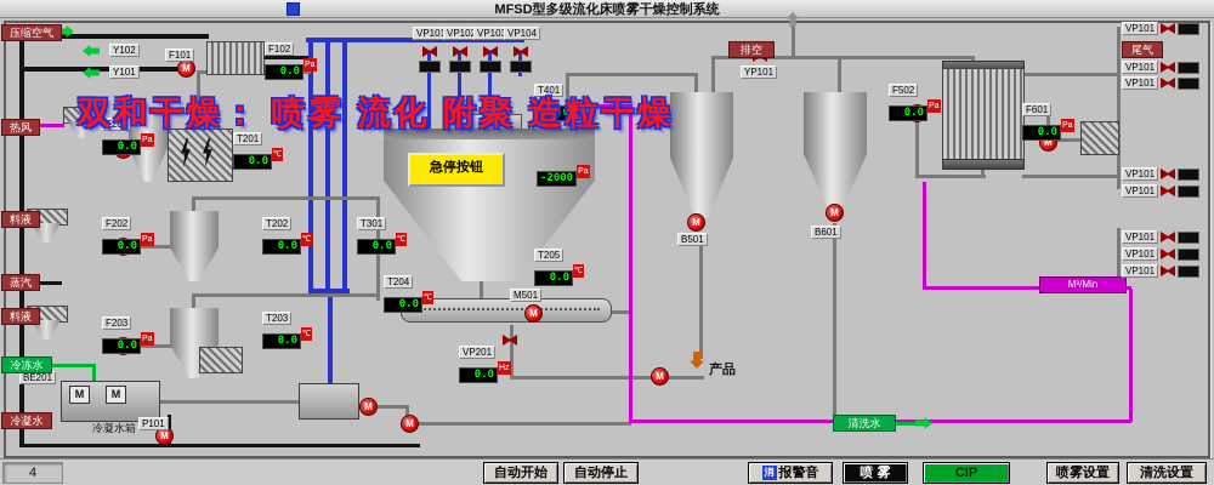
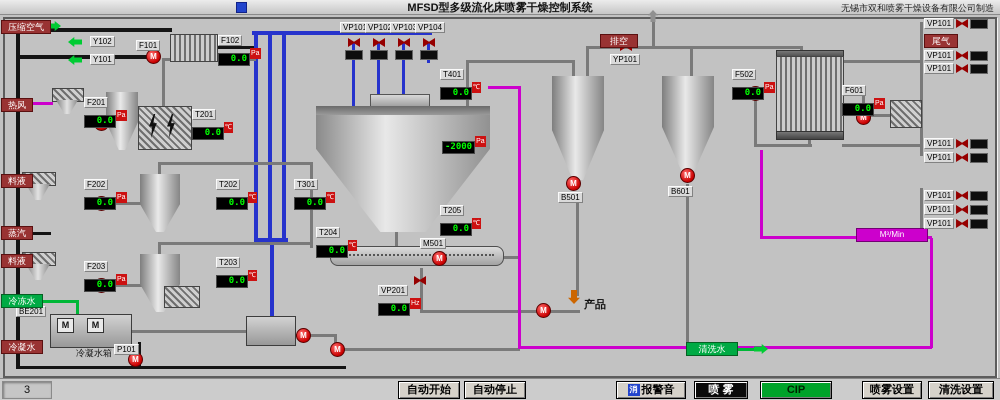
  MFSD型多级流化床喷雾干燥控制系统
+ 无锡市双和喷雾干燥设备有限公司制造
  M
  M
- 双和干燥： 喷雾 流化 附聚 造粒干燥
- 急停按钮
  -2000
  F102
  F201
  T201
  0.0
  F202
  T202
  0.0
  F203
  T203
  0.0
  T301
  0.0
  T204
  0.0
  T401
  0.0
  T205
  0.0
  VP201
  F502
  F601
  VP10
  VP10
  VP10
  VP104
  Y102
  Y101
  F101
  M
  M501
  M
  M
  B501
  M
  B601
  M
  M
  M
  M
  P101
  M
  BE201
  YP101
  压缩空气
  热风
  料液
  蒸汽
  料液
  冷冻水
  冷凝水
  排空
  尾气
  清洗水
  M³/Min
  产品
  冷凝水箱
  VP101
  VP101
  VP101
  VP101
  VP101
  VP101
  VP101
  VP101
- 4
+ 3
  自动开始
  自动停止
  消 报警音
  喷 雾
  CIP
  喷雾设置
  清洗设置
